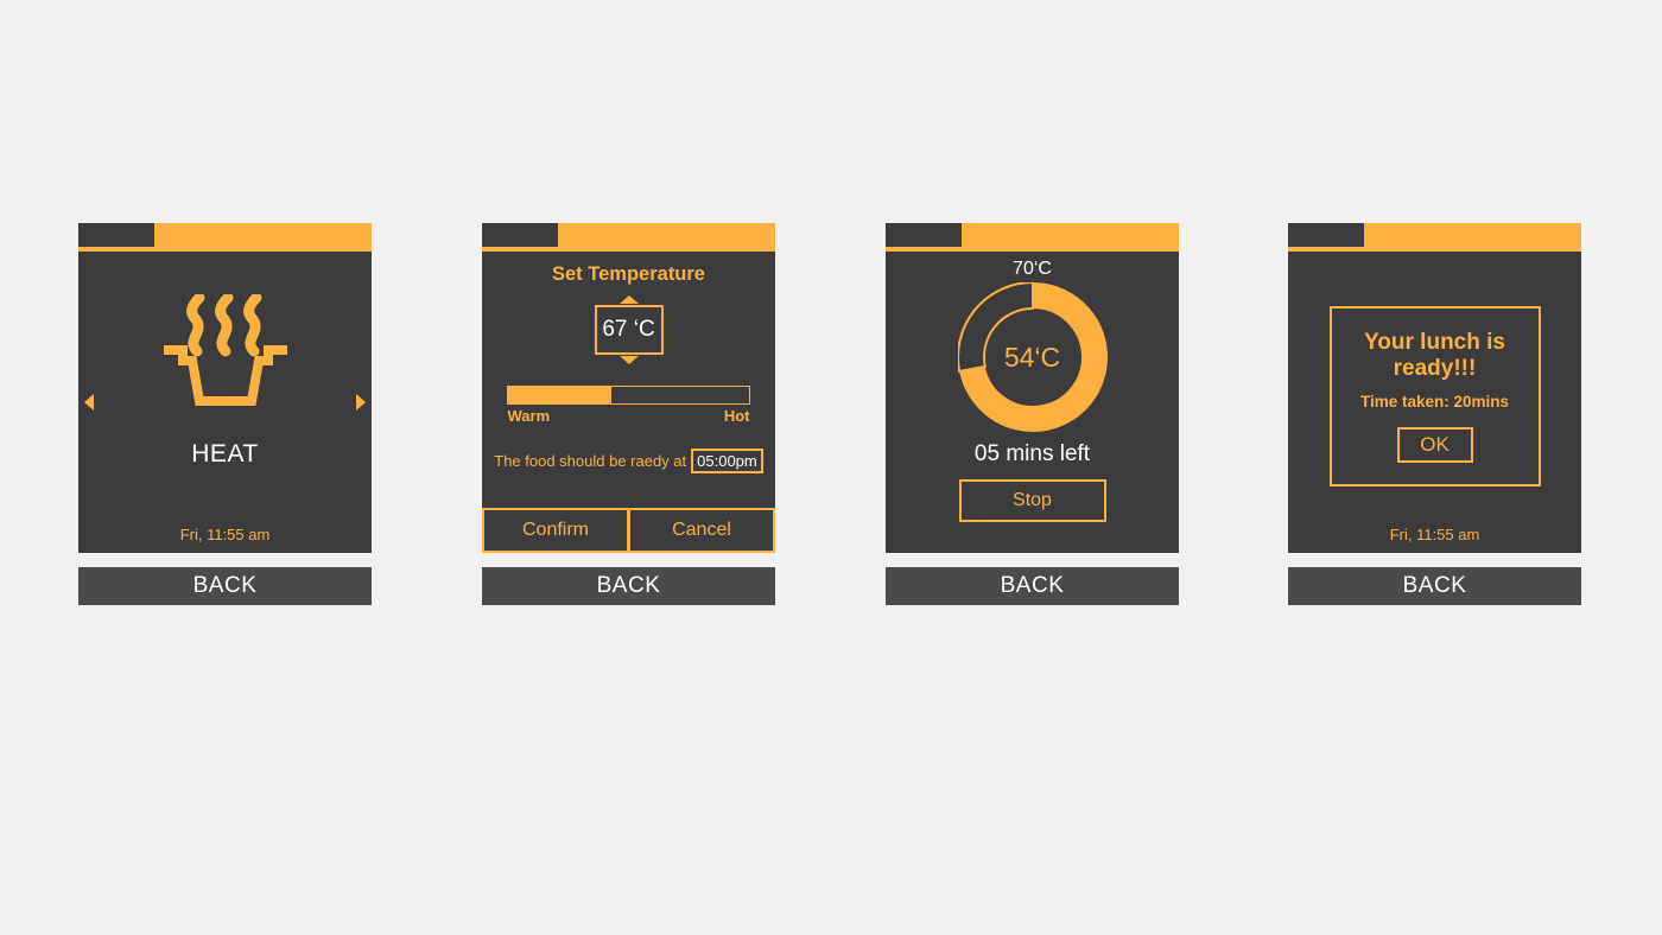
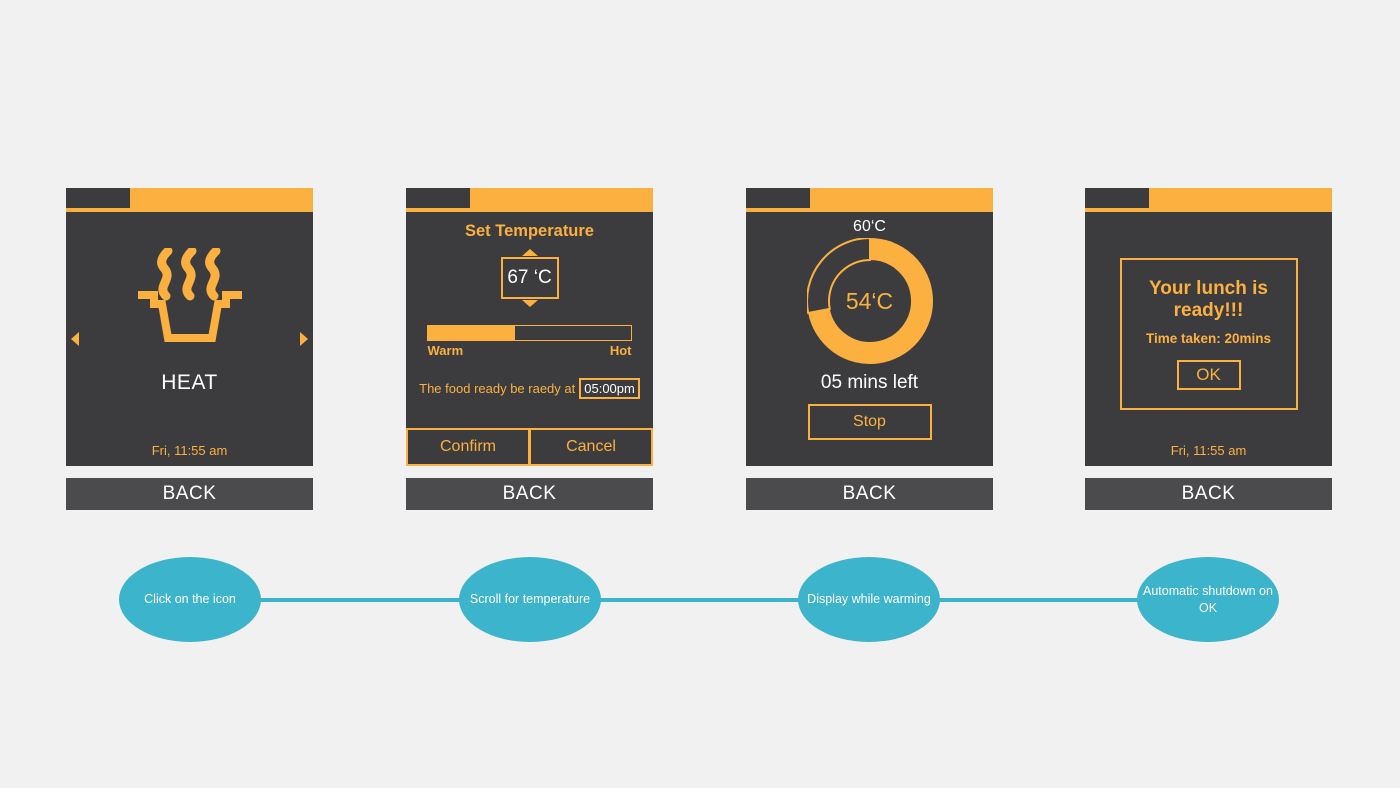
  HEAT
  Fri, 11:55 am
  BACK
  Set Temperature
  67 ‘C
  Warm
  Hot
- The food should be raedy at
+ The food ready be raedy at
  05:00pm
  Confirm
  Cancel
  BACK
- 70‘C
+ 60‘C
  54‘C
  05 mins left
  Stop
  BACK
  Your lunch is ready!!!
  Time taken: 20mins
  OK
  Fri, 11:55 am
  BACK
+ Click on the icon
+ Scroll for temperature
+ Display while warming
+ Automatic shutdown on OK
